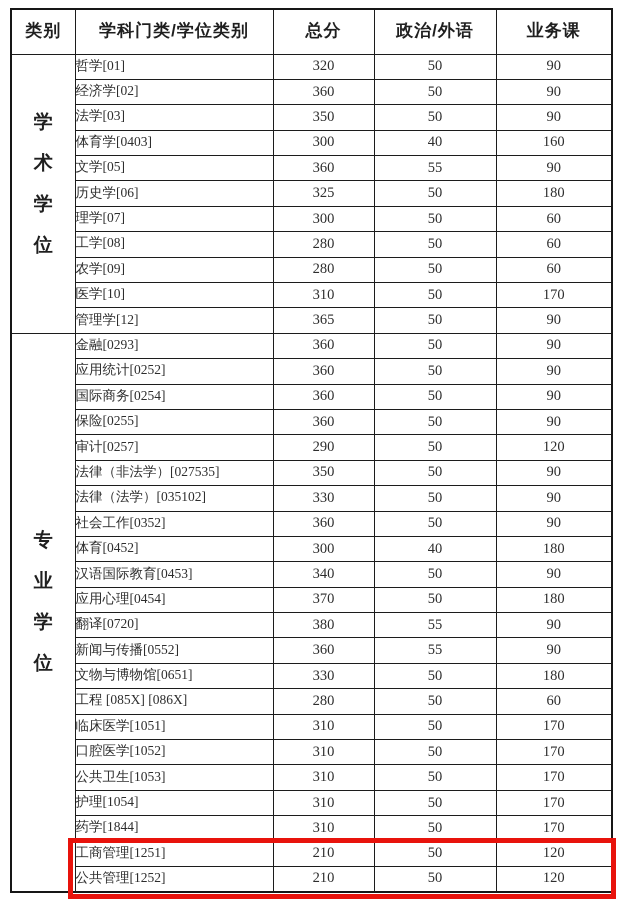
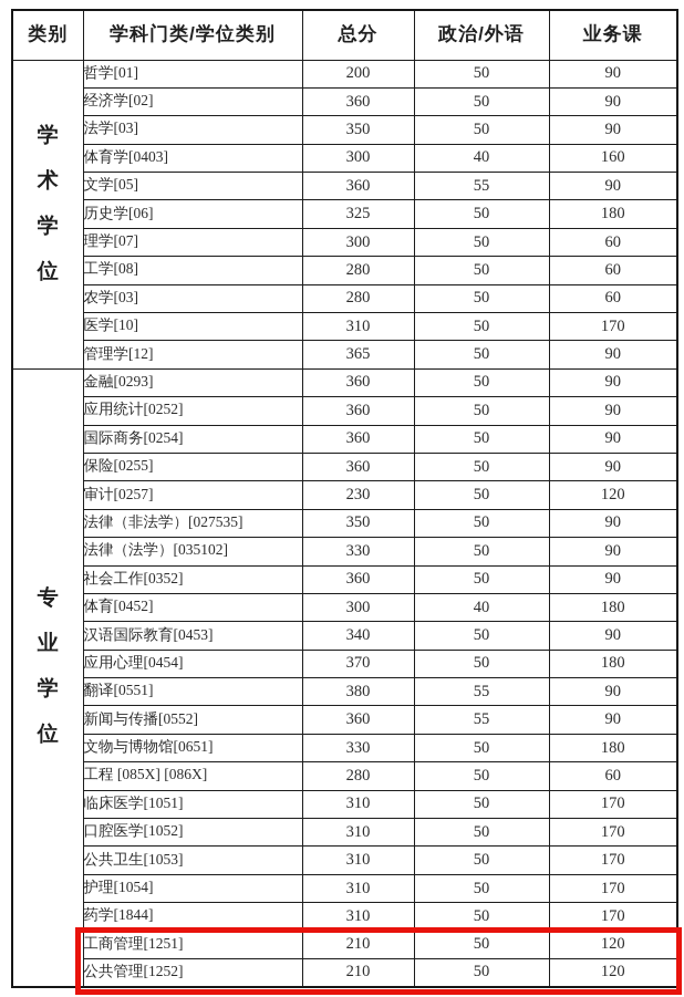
  类别	学科门类/学位类别	总分	政治/外语	业务课
- 学术学位	哲学[01]	320	50	90
+ 学术学位	哲学[01]	200	50	90
  经济学[02]	360	50	90
  法学[03]	350	50	90
  体育学[0403]	300	40	160
  文学[05]	360	55	90
  历史学[06]	325	50	180
  理学[07]	300	50	60
  工学[08]	280	50	60
- 农学[09]	280	50	60
+ 农学[03]	280	50	60
  医学[10]	310	50	170
  管理学[12]	365	50	90
  专业学位	金融[0293]	360	50	90
  应用统计[0252]	360	50	90
  国际商务[0254]	360	50	90
  保险[0255]	360	50	90
- 审计[0257]	290	50	120
+ 审计[0257]	230	50	120
  法律（非法学）[027535]	350	50	90
  法律（法学）[035102]	330	50	90
  社会工作[0352]	360	50	90
  体育[0452]	300	40	180
  汉语国际教育[0453]	340	50	90
  应用心理[0454]	370	50	180
- 翻译[0720]	380	55	90
+ 翻译[0551]	380	55	90
  新闻与传播[0552]	360	55	90
  文物与博物馆[0651]	330	50	180
  工程 [085X] [086X]	280	50	60
  临床医学[1051]	310	50	170
  口腔医学[1052]	310	50	170
  公共卫生[1053]	310	50	170
  护理[1054]	310	50	170
  药学[1844]	310	50	170
  工商管理[1251]	210	50	120
  公共管理[1252]	210	50	120
